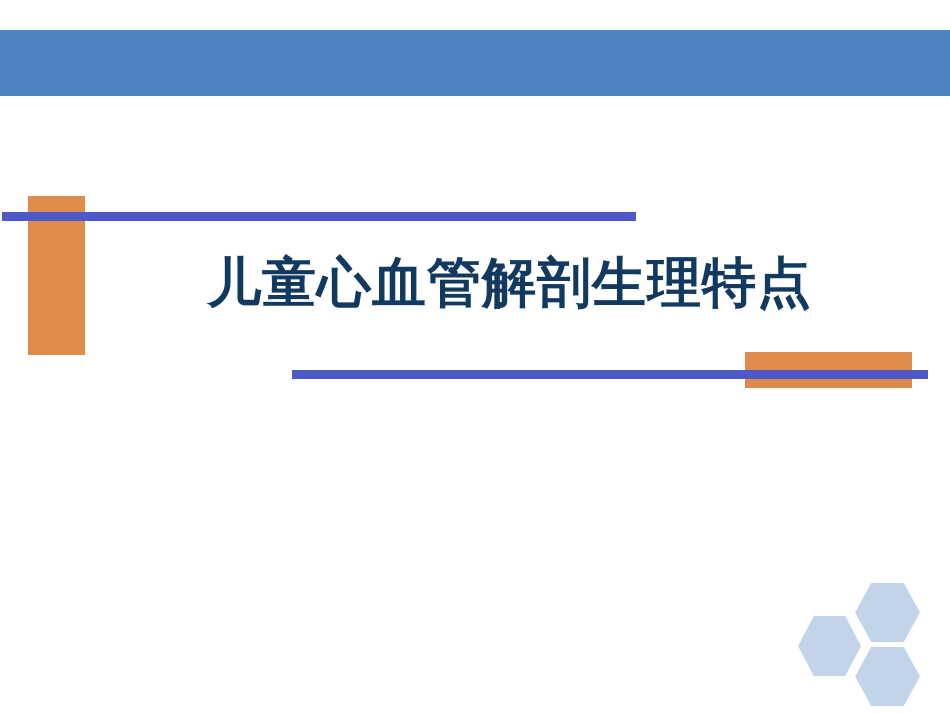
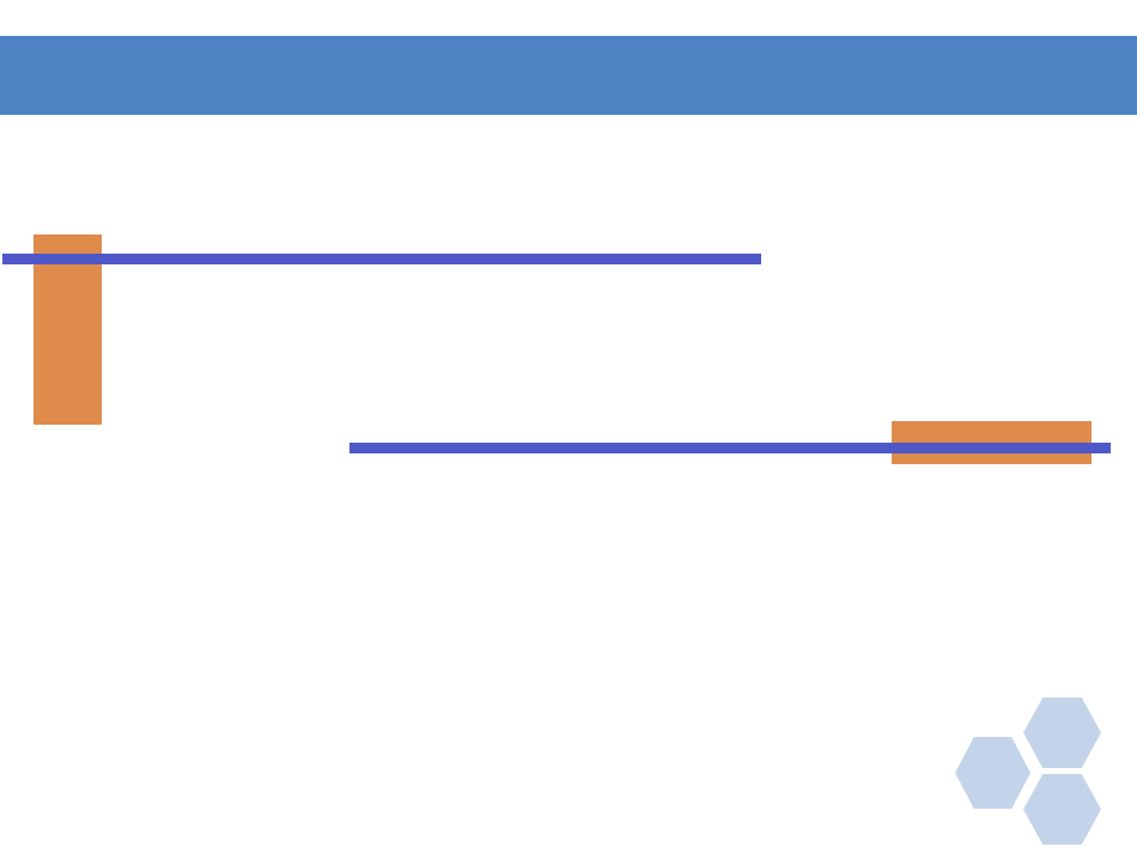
- 儿童心血管解剖生理特点
